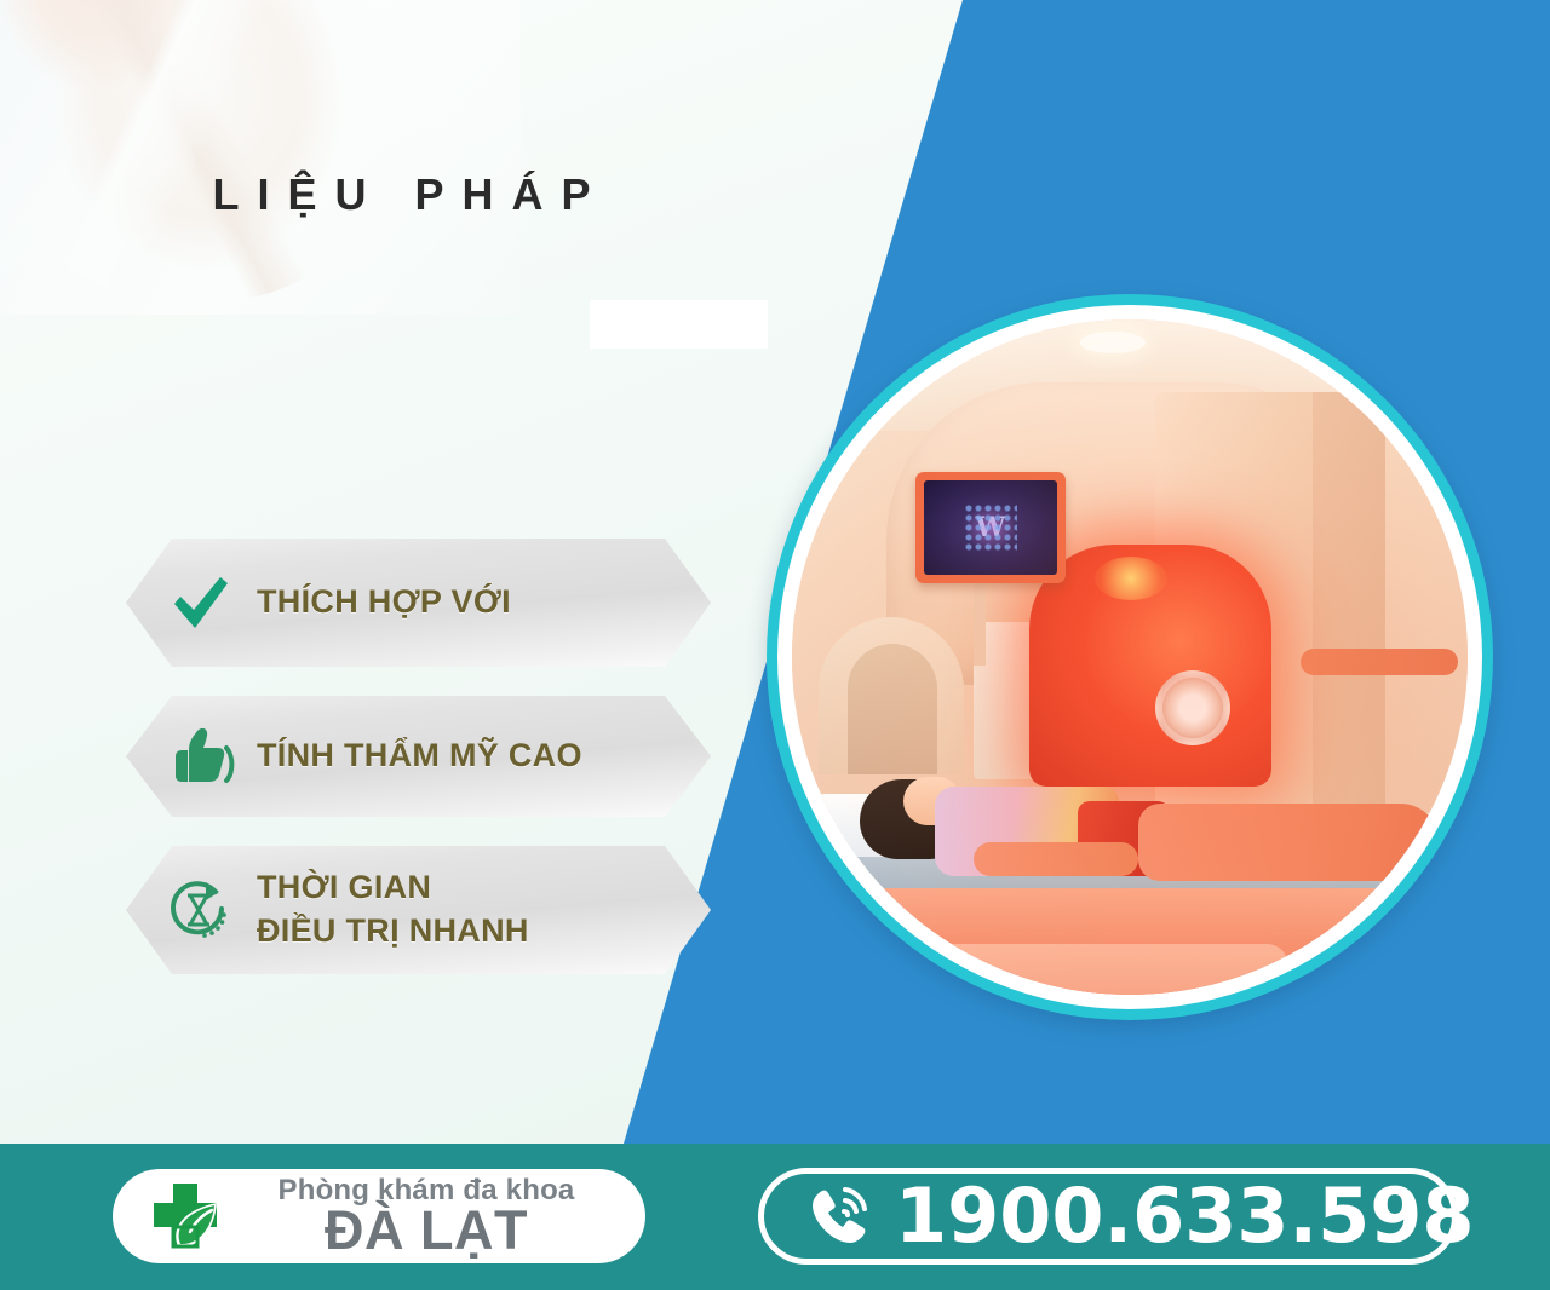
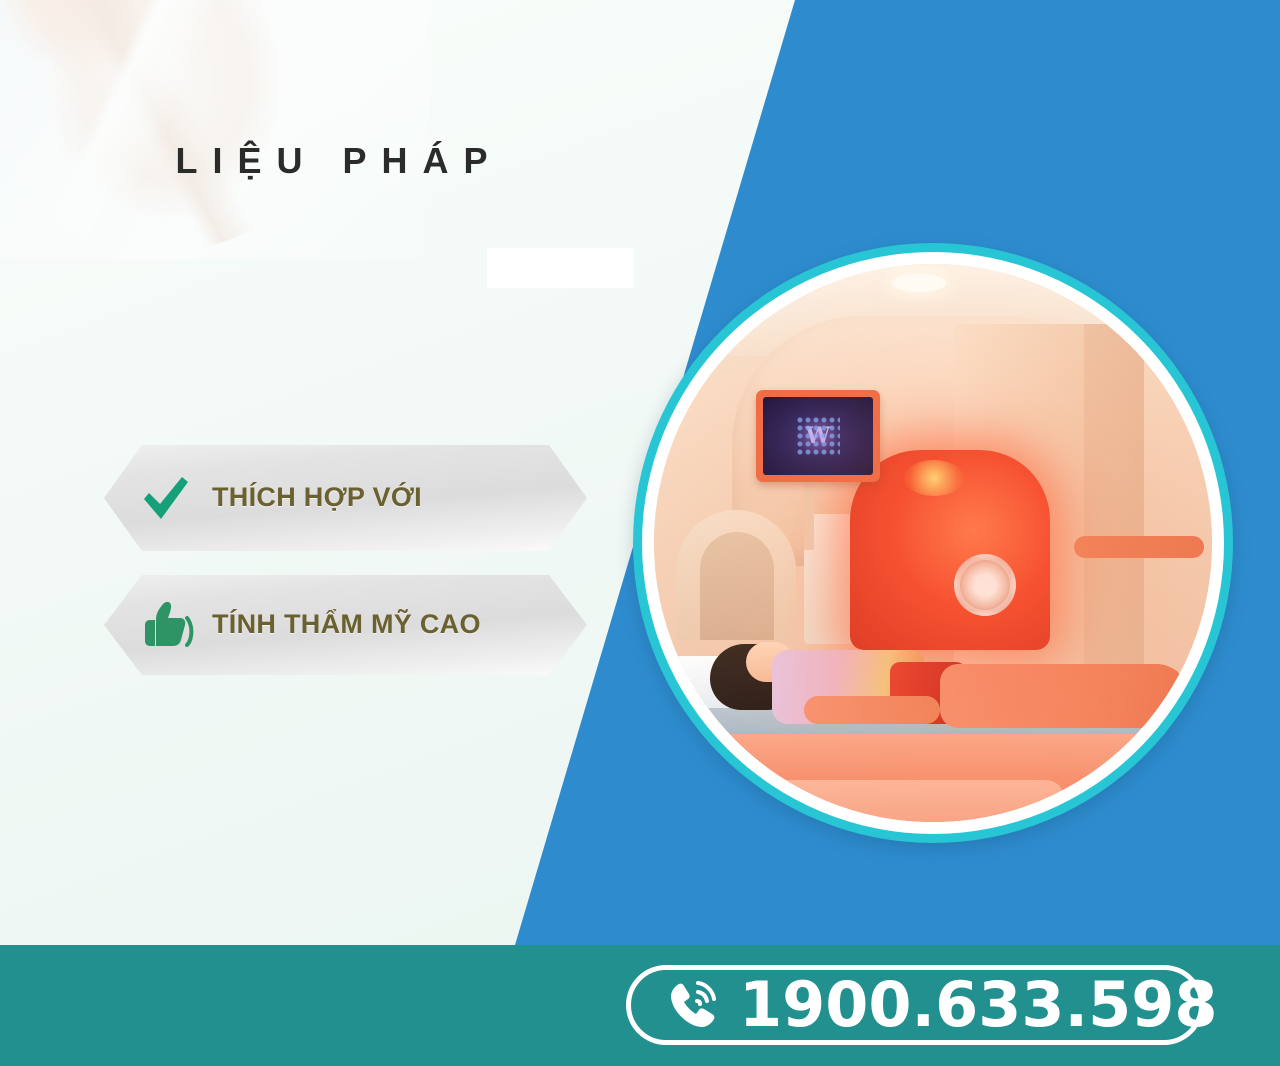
  LIỆU PHÁP
  THÍCH HỢP VỚI
  TÍNH THẨM MỸ CAO
- THỜI GIAN
- ĐIỀU TRỊ NHANH
- Phòng khám đa khoa
- ĐÀ LẠT
  1900.633.598
